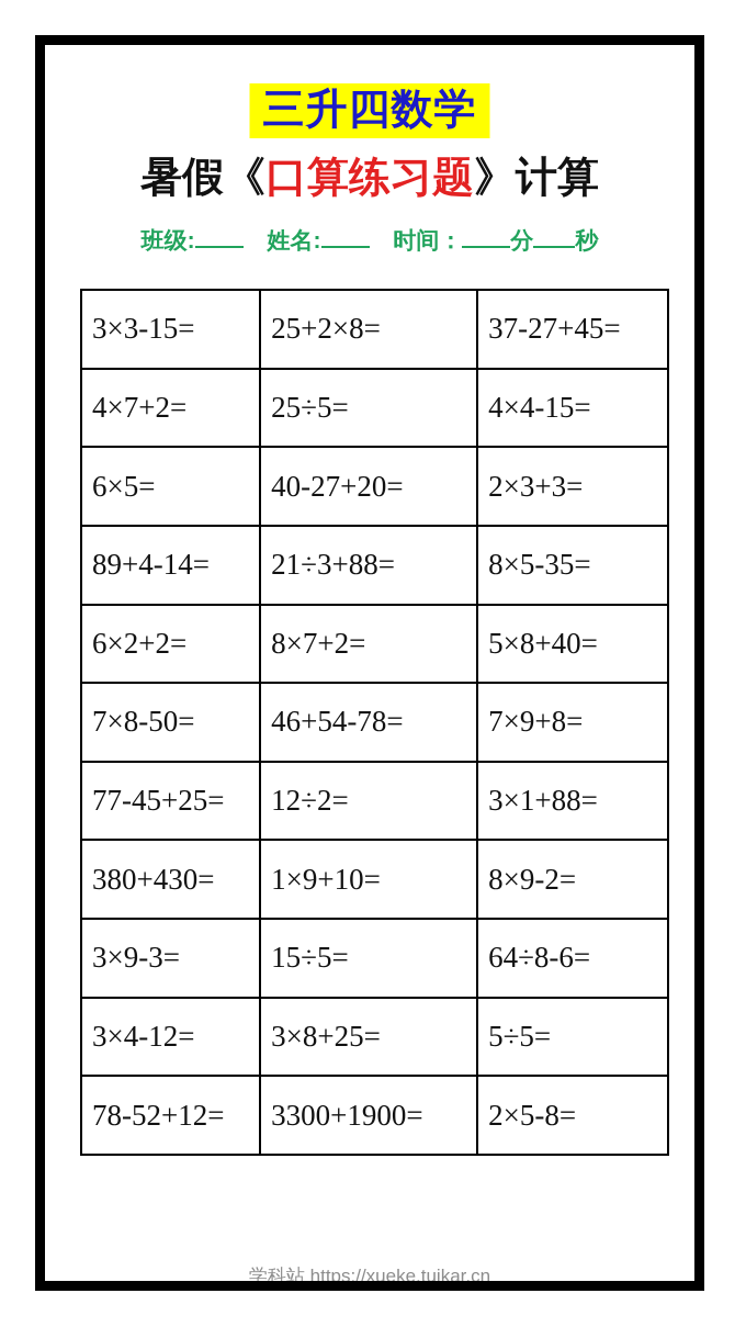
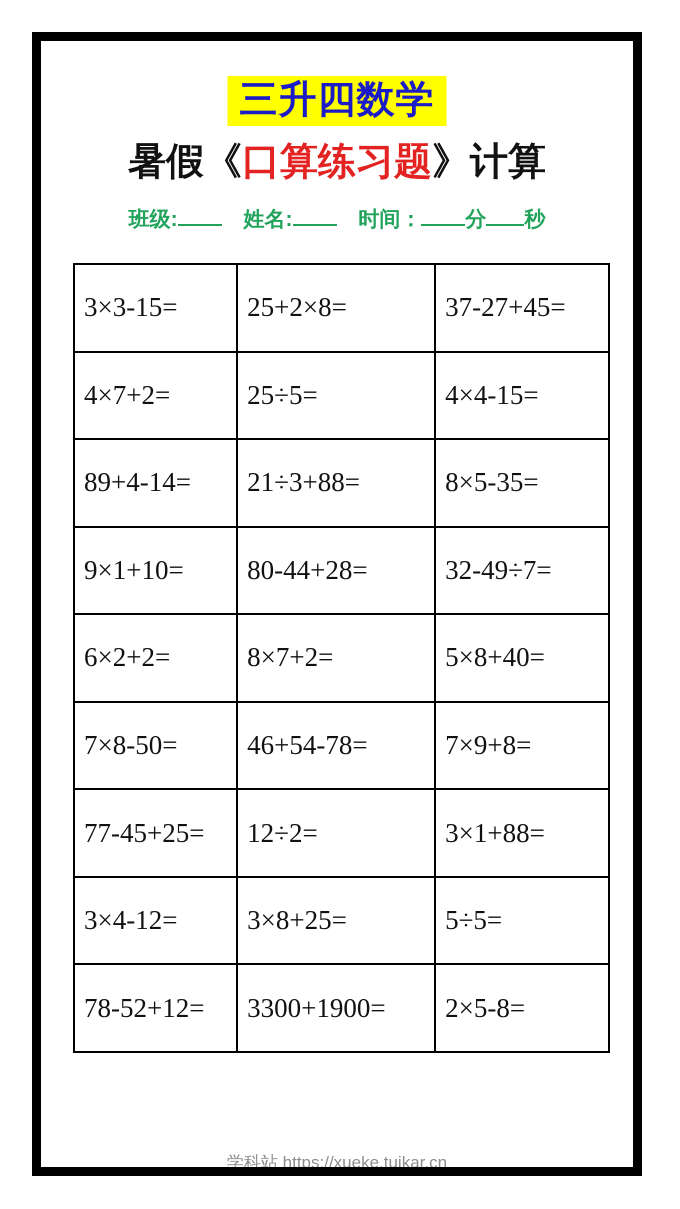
  三升四数学
  暑假《口算练习题》计算
  班级: 姓名: 时间： 分 秒
  3×3-15=	25+2×8=	37-27+45=
  4×7+2=	25÷5=	4×4-15=
- 6×5=	40-27+20=	2×3+3=
  89+4-14=	21÷3+88=	8×5-35=
+ 9×1+10=	80-44+28=	32-49÷7=
  6×2+2=	8×7+2=	5×8+40=
  7×8-50=	46+54-78=	7×9+8=
  77-45+25=	12÷2=	3×1+88=
- 380+430=	1×9+10=	8×9-2=
- 3×9-3=	15÷5=	64÷8-6=
  3×4-12=	3×8+25=	5÷5=
  78-52+12=	3300+1900=	2×5-8=
  学科站 https://xueke.tuikar.cn
